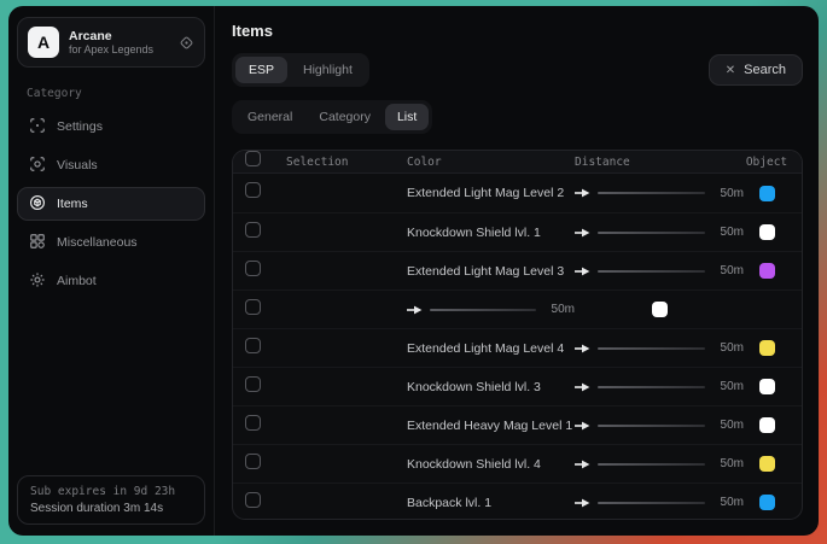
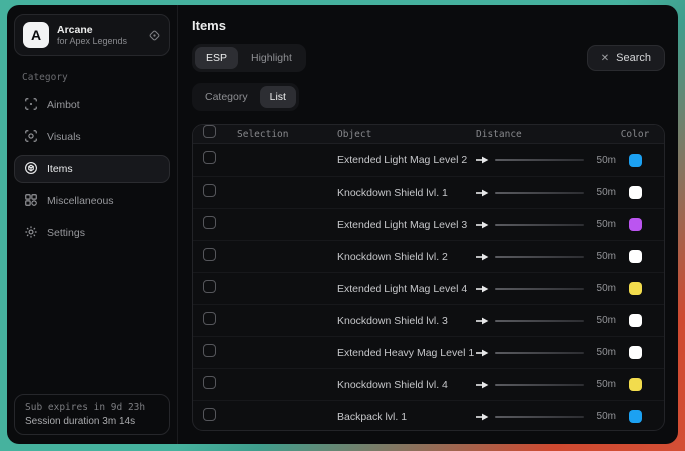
  A
  Arcane
  for Apex Legends
  Category
- Settings
+ Aimbot
  Visuals
  Items
  Miscellaneous
- Aimbot
+ Settings
  Sub expires in 9d 23h
  Session duration 3m 14s
  Items
  ESP
  Highlight
  ✕
  Search
- General
  Category
  List
  Selection
- Color
+ Object
  Distance
- Object
+ Color
  Extended Light Mag Level 2
  50m
  Knockdown Shield lvl. 1
  50m
  Extended Light Mag Level 3
  50m
+ Knockdown Shield lvl. 2
  50m
  Extended Light Mag Level 4
  50m
  Knockdown Shield lvl. 3
  50m
  Extended Heavy Mag Level 1
  50m
  Knockdown Shield lvl. 4
  50m
  Backpack lvl. 1
  50m
